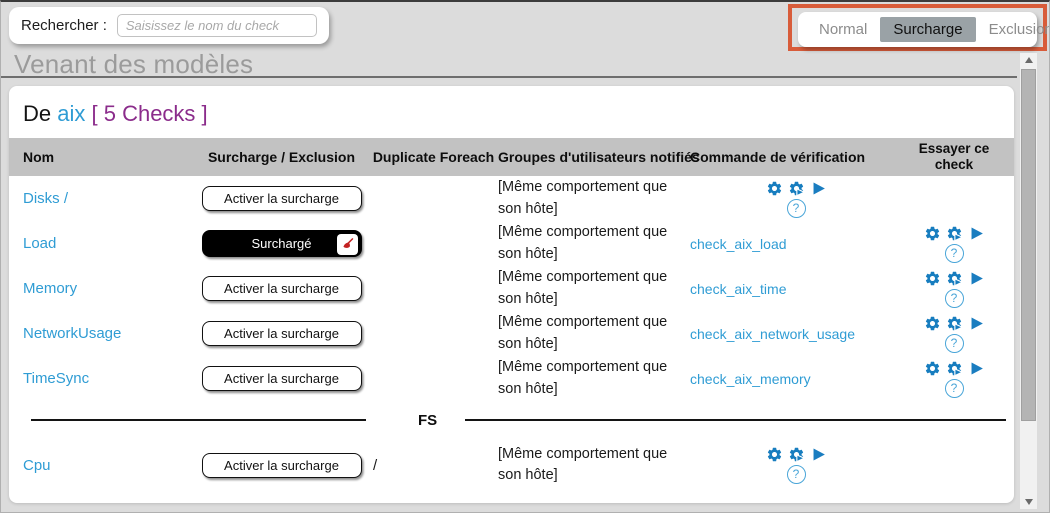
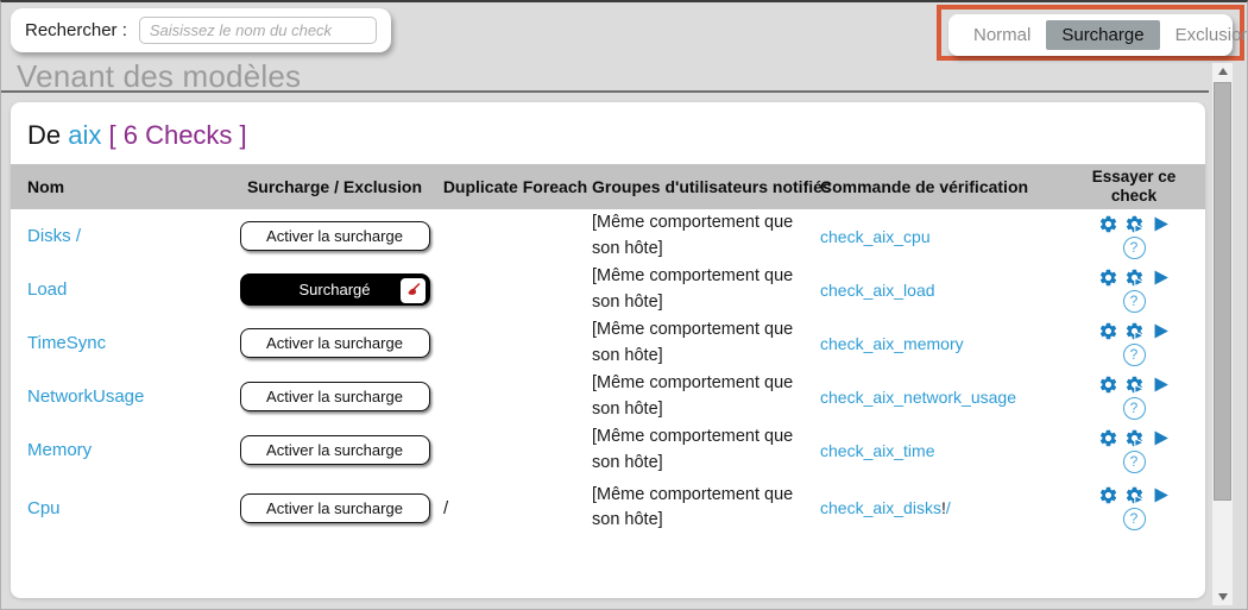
  Rechercher :
  Saisissez le nom du check
  Normal
  Surcharge
  Exclusion
  Venant des modèles
- De aix [ 5 Checks ]
+ De aix [ 6 Checks ]
  Nom
  Surcharge / Exclusion
  Duplicate Foreach
  Groupes d'utilisateurs notifié
  Commande de vérification
  Essayer ce check
  Disks /
  Activer la surcharge
  [Même comportement que son hôte]
+ check_aix_cpu
  ?
  Load
  Surchargé
  [Même comportement que son hôte]
  check_aix_load
  ?
- Memory
+ TimeSync
  Activer la surcharge
  [Même comportement que son hôte]
- check_aix_time
+ check_aix_memory
  ?
  NetworkUsage
  Activer la surcharge
  [Même comportement que son hôte]
  check_aix_network_usage
  ?
- TimeSync
+ Memory
  Activer la surcharge
  [Même comportement que son hôte]
- check_aix_memory
+ check_aix_time
  ?
- FS
  Cpu
  Activer la surcharge
  /
  [Même comportement que son hôte]
+ check_aix_disks!/
  ?
